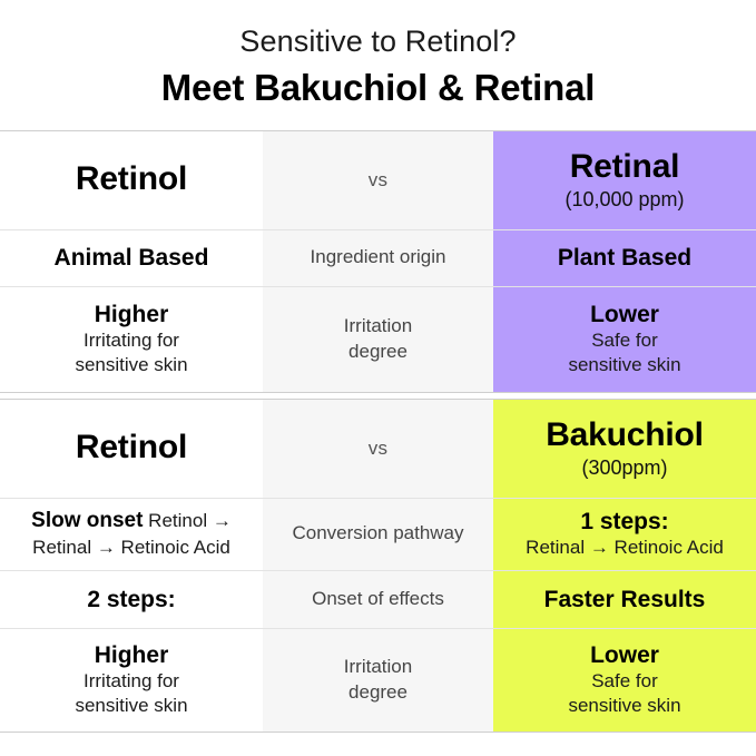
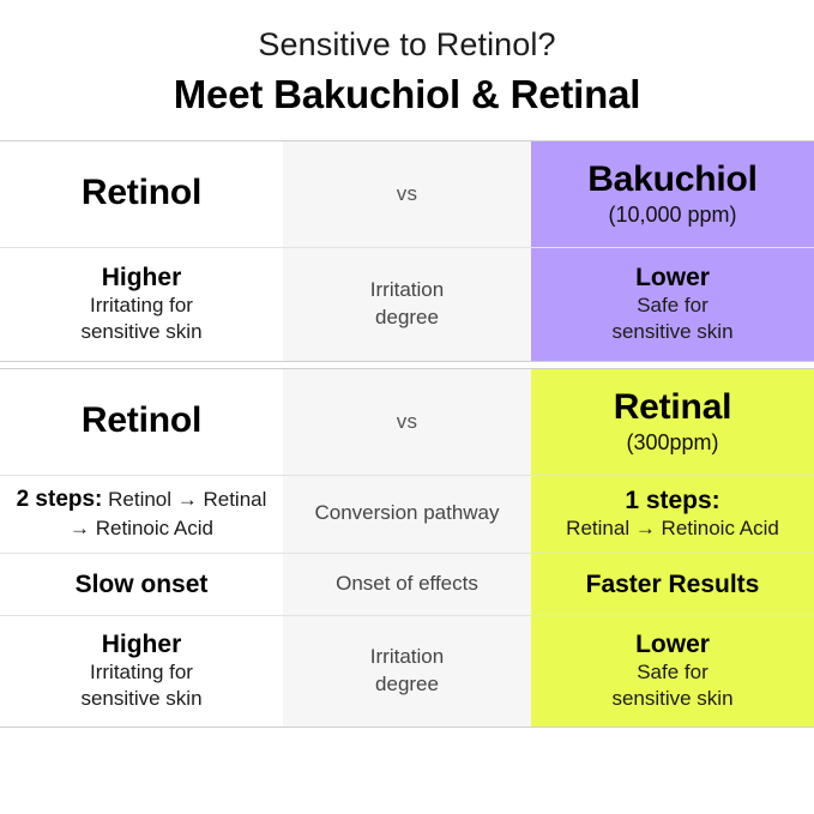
  Sensitive to Retinol?
  Meet Bakuchiol & Retinal
  Retinol
  vs
- Retinal
+ Bakuchiol
  (10,000 ppm)
- Animal Based
- Ingredient origin
- Plant Based
  Higher
  Irritating for
  sensitive skin
  Irritation
  degree
  Lower
  Safe for
  sensitive skin
  Retinol
  vs
- Bakuchiol
+ Retinal
  (300ppm)
- Slow onset Retinol → Retinal → Retinoic Acid
+ 2 steps: Retinol → Retinal → Retinoic Acid
  Conversion pathway
  1 steps:
  Retinal → Retinoic Acid
- 2 steps:
+ Slow onset
  Onset of effects
  Faster Results
  Higher
  Irritating for
  sensitive skin
  Irritation
  degree
  Lower
  Safe for
  sensitive skin
